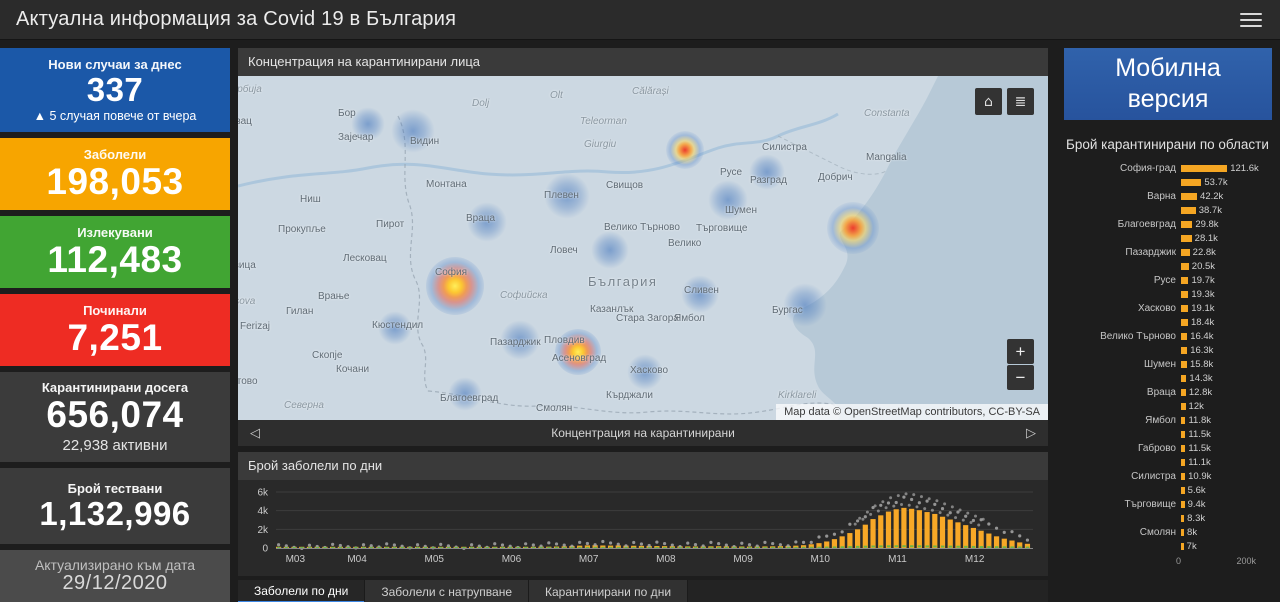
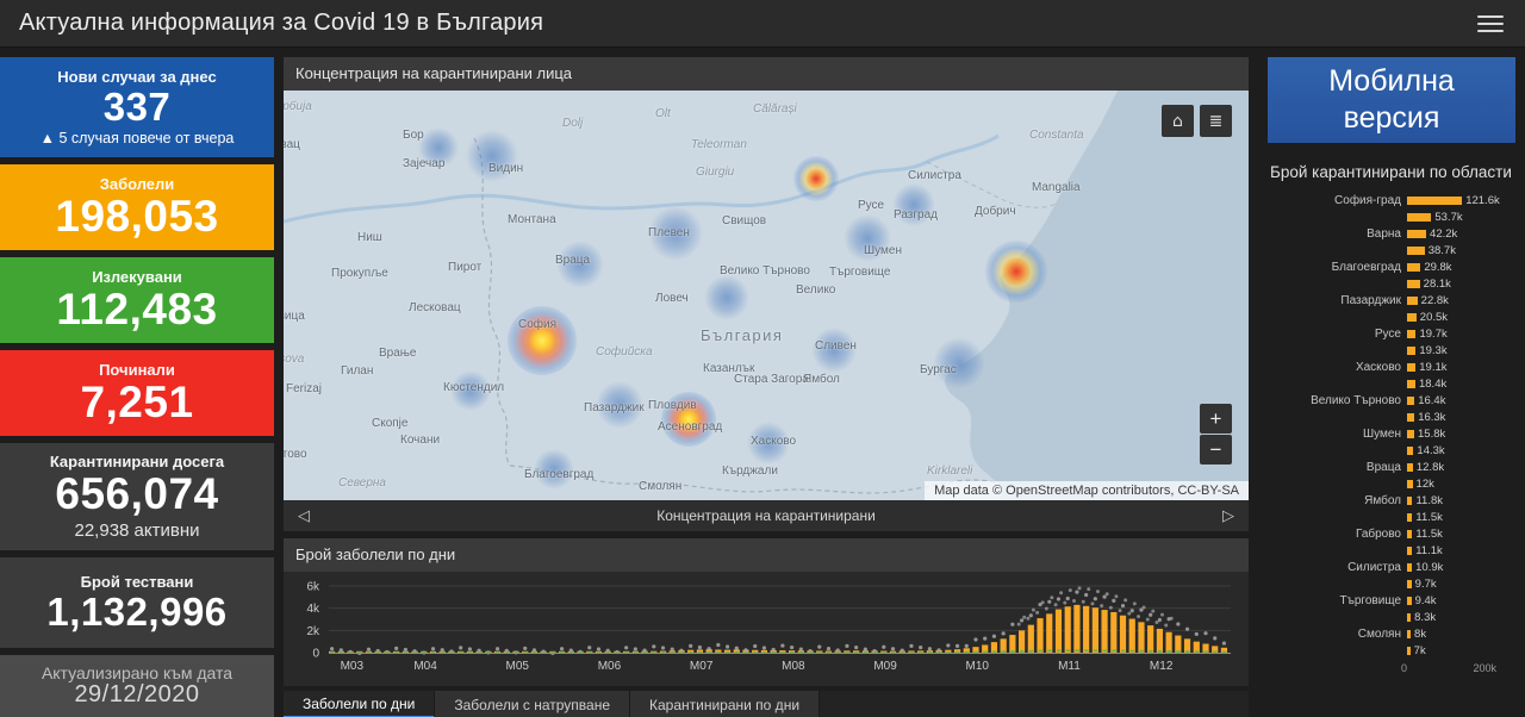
  Актуална информация за Covid 19 в България
  Нови случаи за днес
  337
  ▲ 5 случая повече от вчера
  Заболели
  198,053
  Излекувани
  112,483
  Починали
  7,251
  Карантинирани досега
  656,074
  22,938 активни
  Брой тествани
  1,132,996
  Актуализирано към дата
  29/12/2020
  Концентрация на карантинирани лица
  рбија
  Бор
  Зајечар
  Видин
  Монтана
  Ниш
  Пирот
  Прокупље
  Лесковац
  Врање
  Гилан
  Ferizaj
  Скопје
  Кочани
  Северна
  Dolj
  Olt
  Teleorman
  Giurgiu
  Călărași
  Constanta
  Mangalia
  Враца
  Плевен
  Свищов
  Русе
  Разград
  Добрич
  Силистра
  Шумен
  Търговище
  Велико Търново
  Велико
  Ловеч
  София
  Софийска
  България
  Казанлък
  Стара Загора
  Сливен
  Ямбол
  Бургас
  Пазарджик
  Пловдив
  Асеновград
  Хасково
  Кърджали
  Смолян
  Благоевград
  Кюстендил
  Kirklareli
  ⌂
  ≣
  +
  −
  Map data © OpenStreetMap contributors, CC-BY-SA
  ◁
  Концентрация на карантинирани
  ▷
  Брой заболели по дни
  0
  2k
  4k
  6k
  M03
  M04
  M05
  M06
  M07
  M08
  M09
  M10
  M11
  M12
  Заболели по дни
  Заболели с натрупване
  Карантинирани по дни
  Мобилна версия
  Брой карантинирани по области
  София-град
  121.6k
  53.7k
  Варна
  42.2k
  38.7k
  Благоевград
  29.8k
  28.1k
  Пазарджик
  22.8k
  20.5k
  Русе
  19.7k
  19.3k
  Хасково
  19.1k
  18.4k
  Велико Търново
  16.4k
  16.3k
  Шумен
  15.8k
  14.3k
  Враца
  12.8k
  12k
  Ямбол
  11.8k
  11.5k
  Габрово
  11.5k
  11.1k
  Силистра
  10.9k
- 5.6k
+ 9.7k
  Търговище
  9.4k
  8.3k
  Смолян
  8k
  7k
  0
  200k
